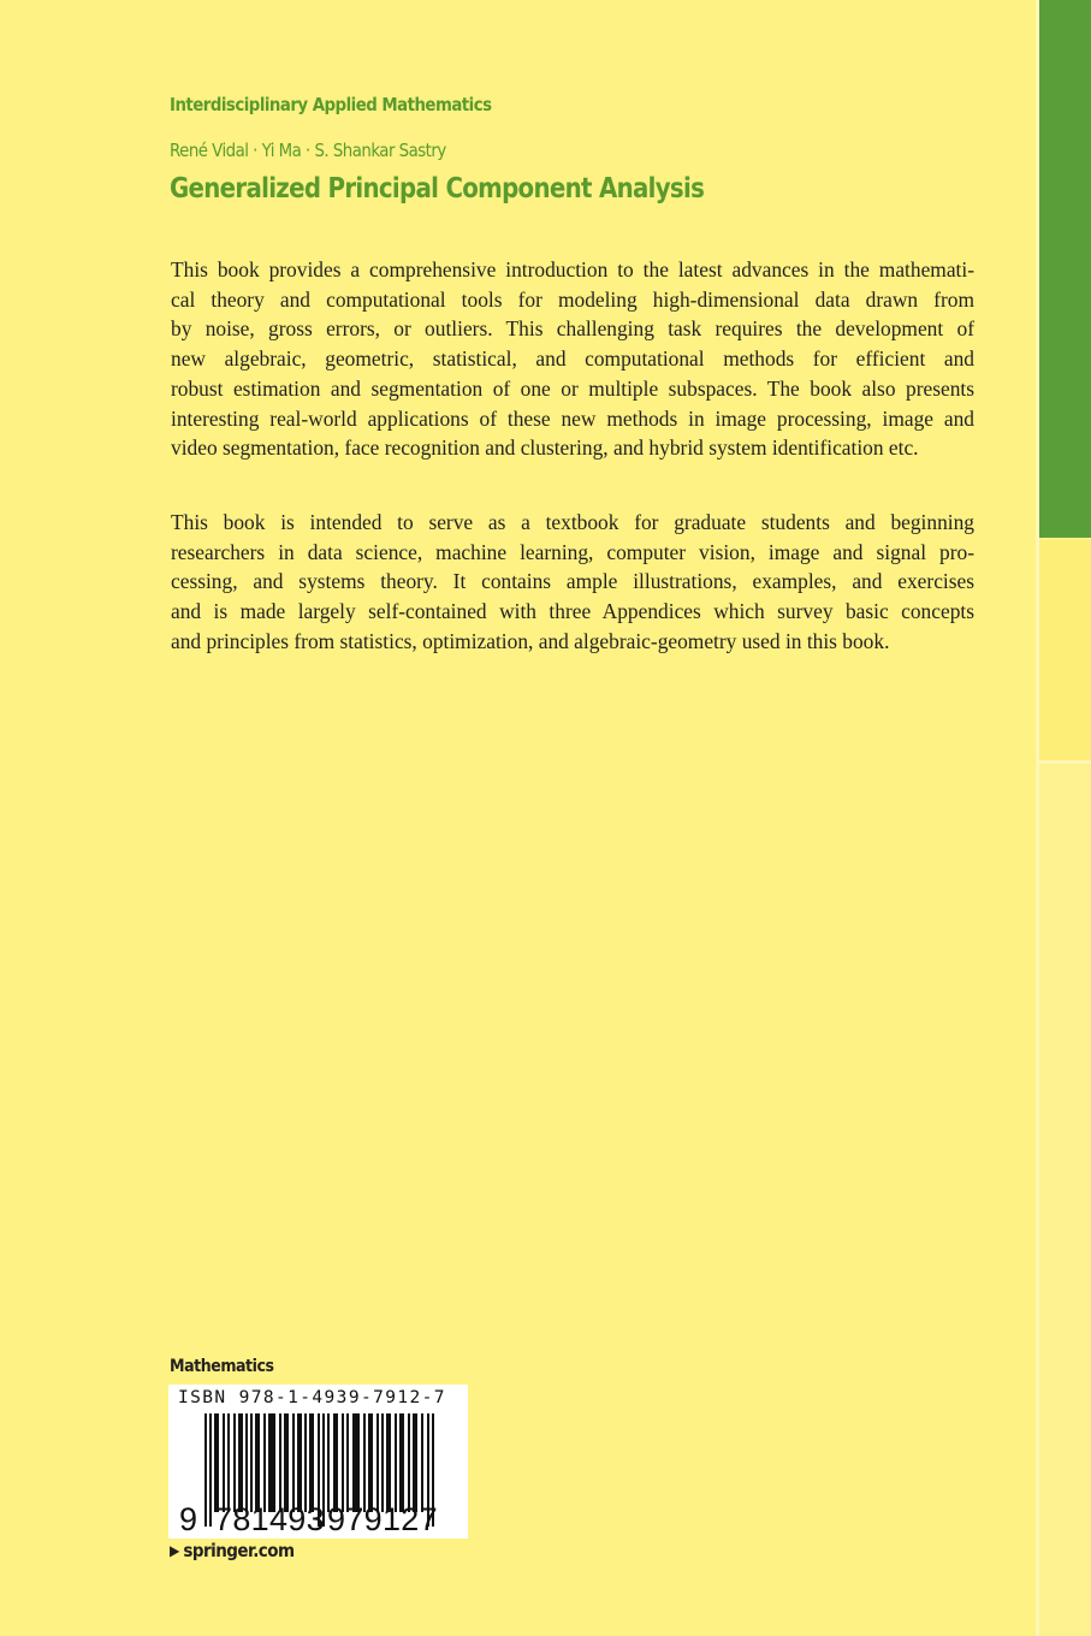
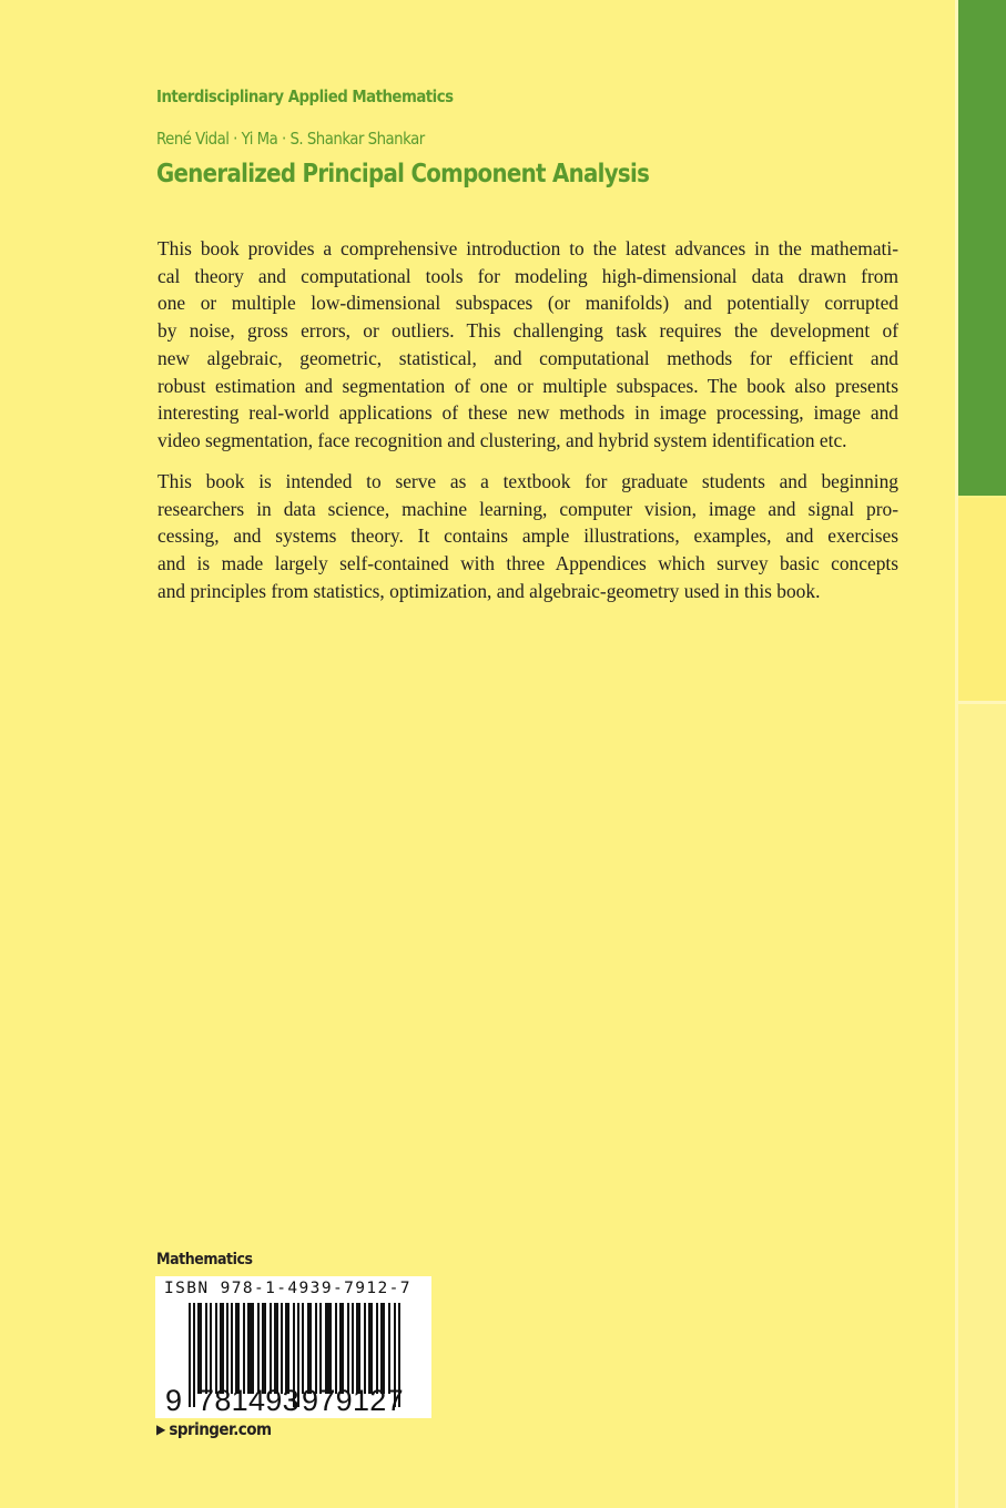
  Interdisciplinary Applied Mathematics
- René Vidal · Yi Ma · S. Shankar Sastry
+ René Vidal · Yi Ma · S. Shankar Shankar
  Generalized Principal Component Analysis
  This book provides a comprehensive introduction to the latest advances in the mathemati-
  cal theory and computational tools for modeling high-dimensional data drawn from
+ one or multiple low-dimensional subspaces (or manifolds) and potentially corrupted
  by noise, gross errors, or outliers. This challenging task requires the development of
  new algebraic, geometric, statistical, and computational methods for efficient and
  robust estimation and segmentation of one or multiple subspaces. The book also presents
  interesting real-world applications of these new methods in image processing, image and
  video segmentation, face recognition and clustering, and hybrid system identification etc.
  This book is intended to serve as a textbook for graduate students and beginning
  researchers in data science, machine learning, computer vision, image and signal pro-
  cessing, and systems theory. It contains ample illustrations, examples, and exercises
  and is made largely self-contained with three Appendices which survey basic concepts
  and principles from statistics, optimization, and algebraic-geometry used in this book.
  Mathematics
  ISBN 978-1-4939-7912-7
  9
  781493
  979127
  ▶
  springer.com
